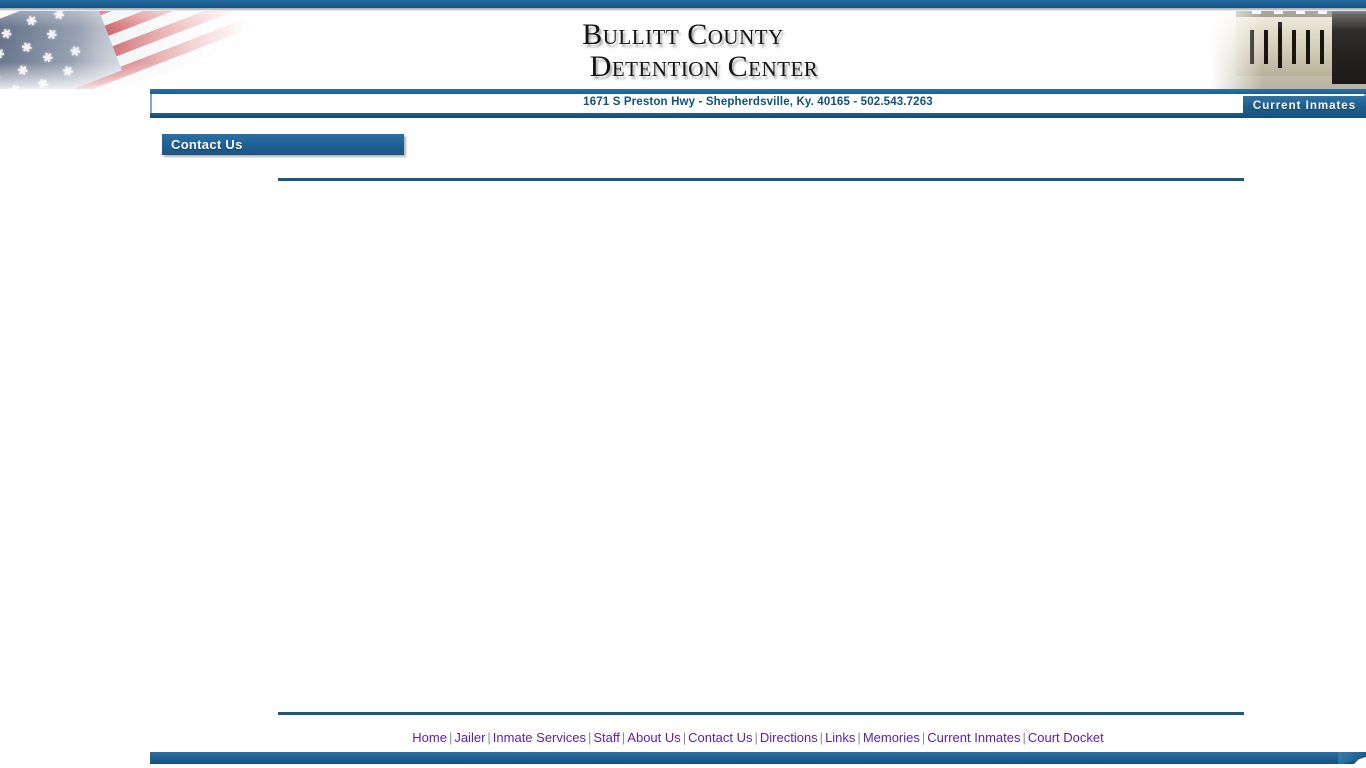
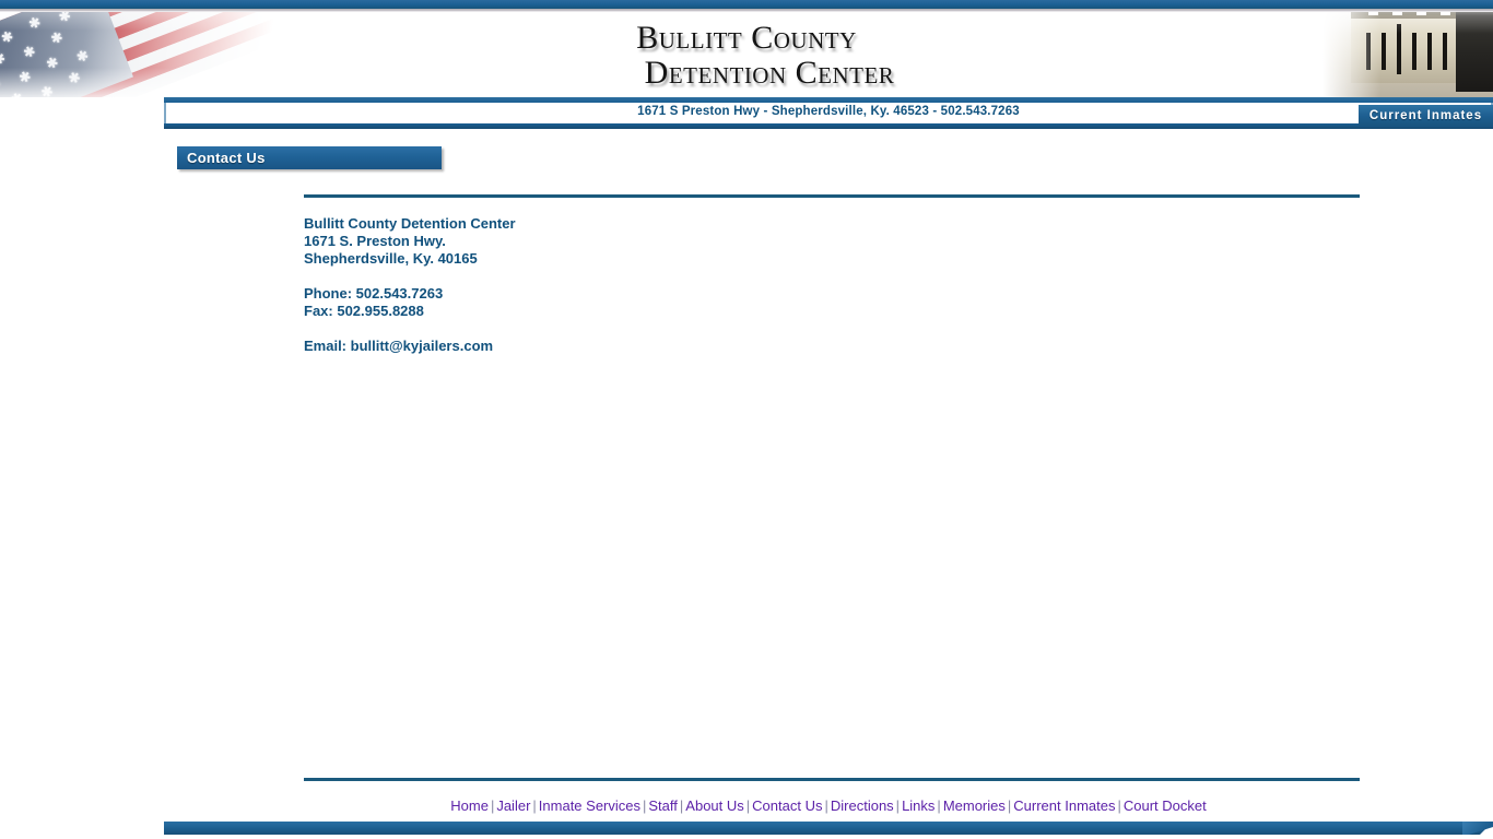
  Bullitt County
  Detention Center
- 1671 S Preston Hwy - Shepherdsville, Ky. 40165 - 502.543.7263
+ 1671 S Preston Hwy - Shepherdsville, Ky. 46523 - 502.543.7263
  Current Inmates
  Contact Us
+ Bullitt County Detention Center
+ 1671 S. Preston Hwy.
+ Shepherdsville, Ky. 40165
+ Phone: 502.543.7263
+ Fax: 502.955.8288
+ Email: bullitt@kyjailers.com
  Home | Jailer | Inmate Services | Staff | About Us | Contact Us | Directions | Links | Memories | Current Inmates | Court Docket
